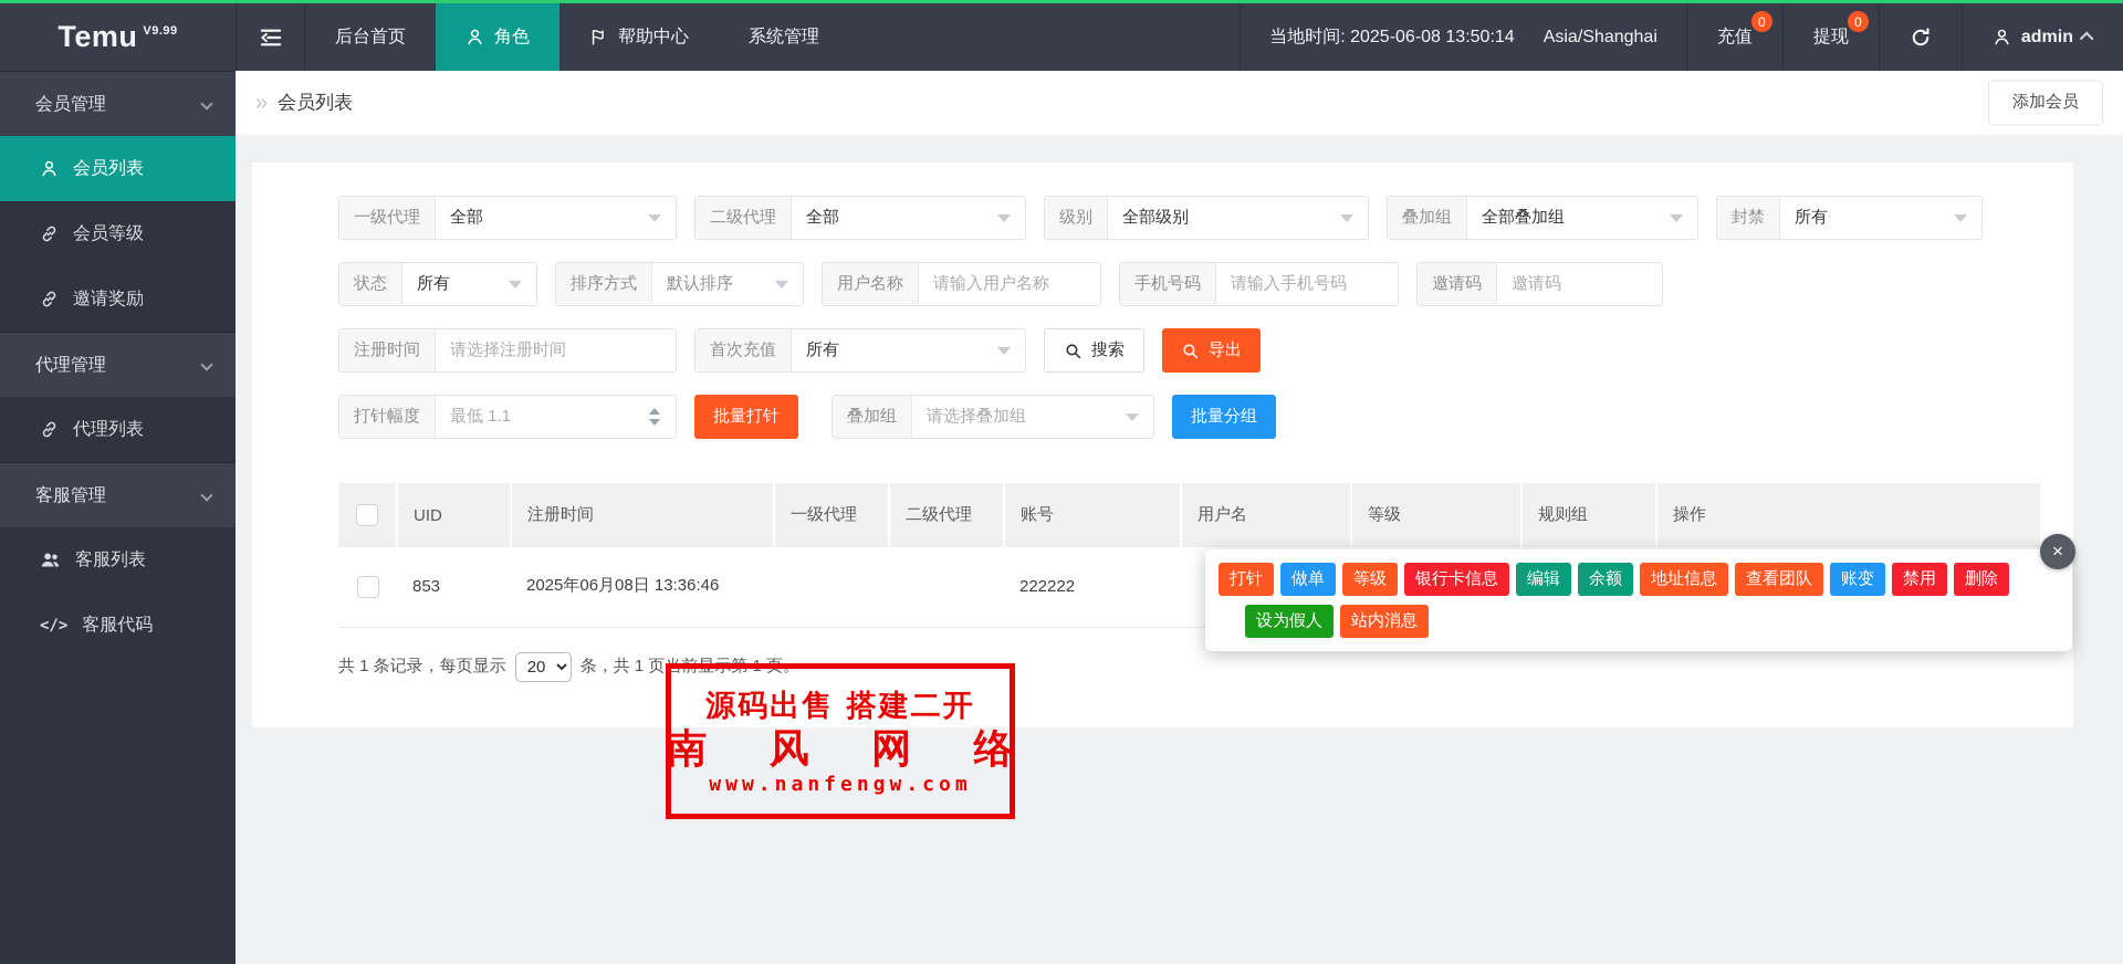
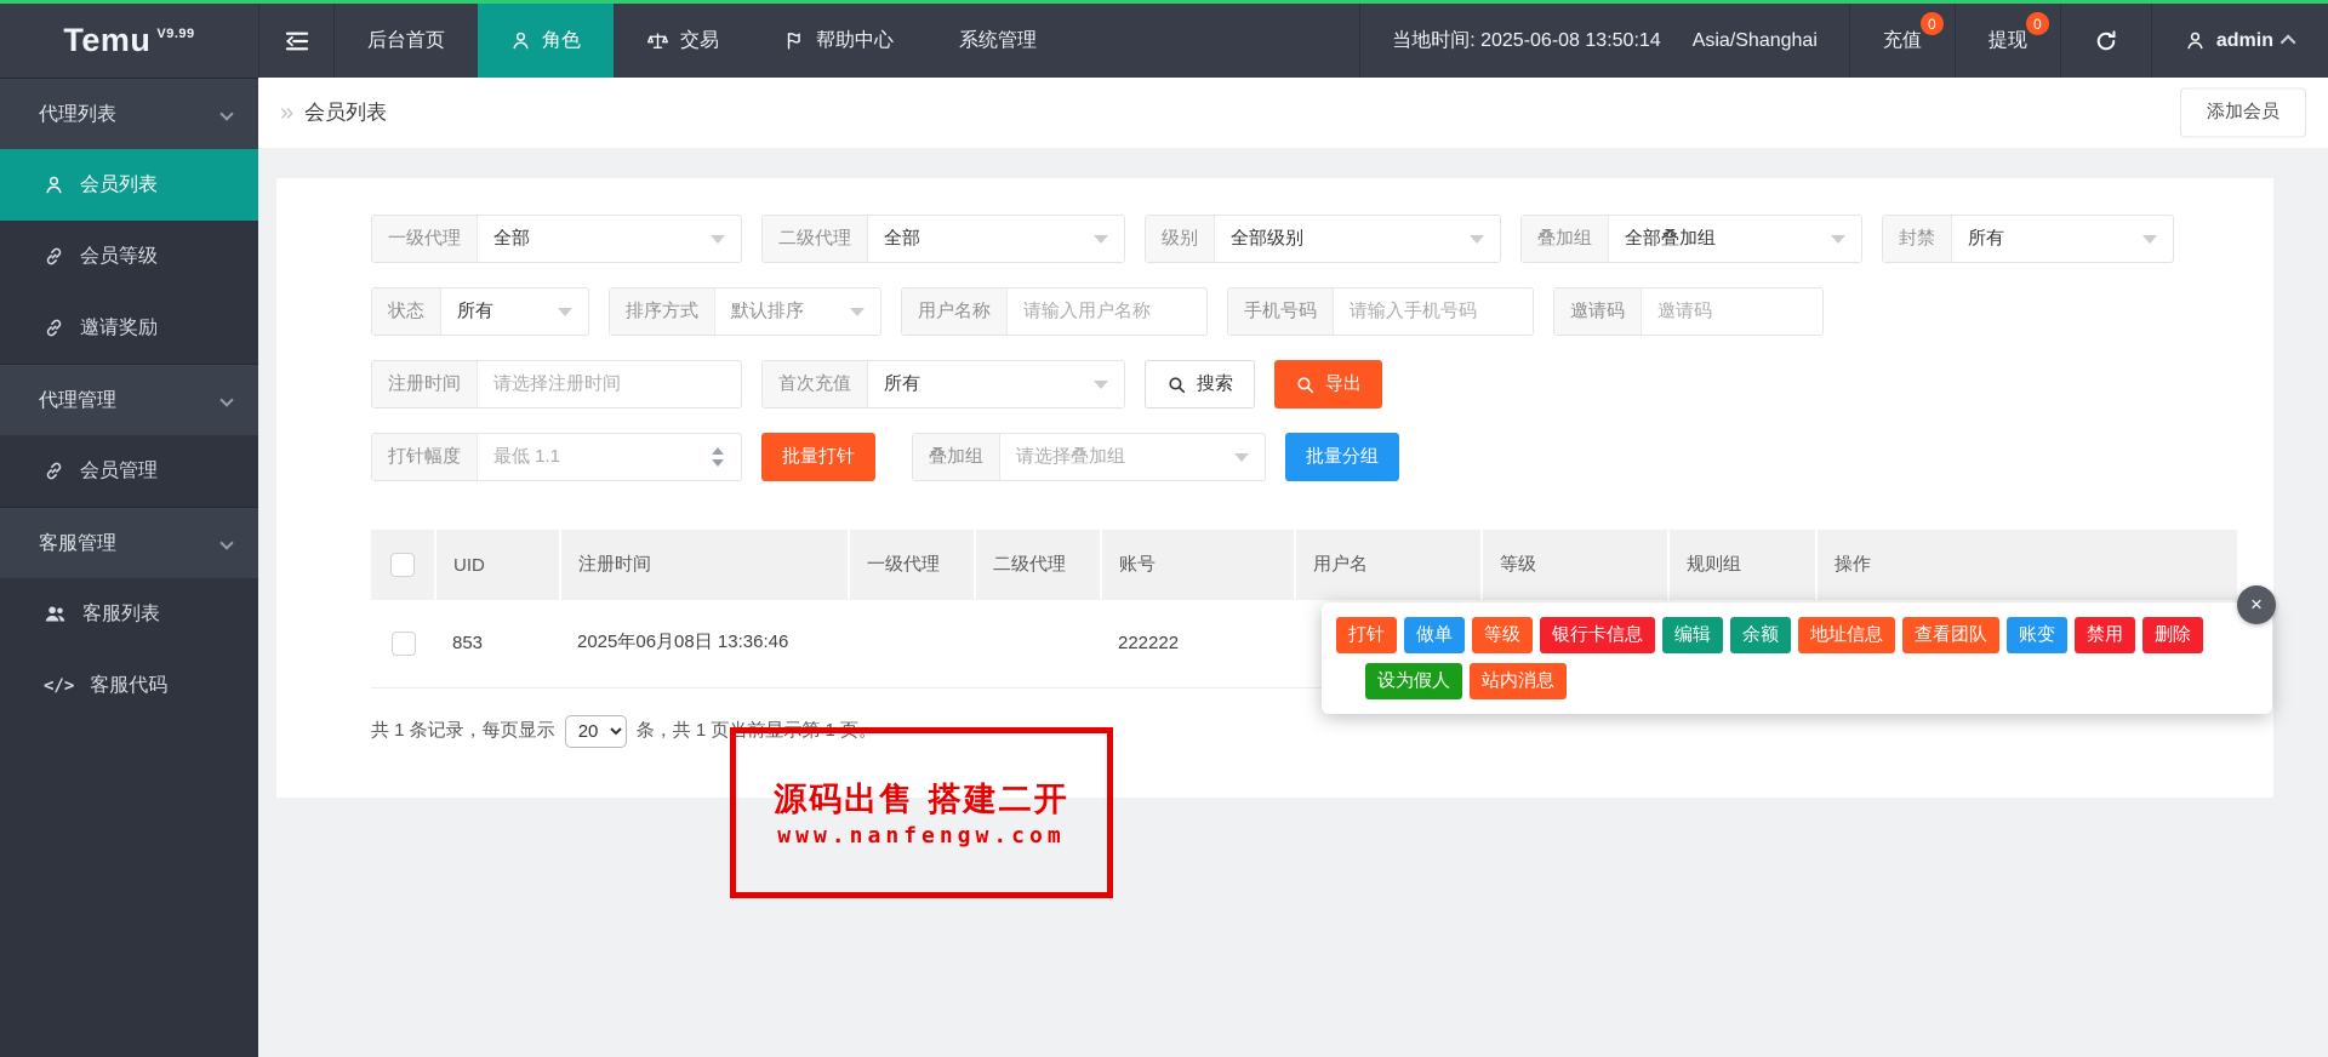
  Temu
  V9.99
  后台首页
  角色
+ 交易
  帮助中心
  系统管理
  当地时间: 2025-06-08 13:50:14
  Asia/Shanghai
  充值
  0
  提现
  0
  admin
- 会员管理
+ 代理列表
  会员列表
  会员等级
  邀请奖励
  代理管理
- 代理列表
+ 会员管理
  客服管理
  客服列表
  </>
  客服代码
  »
  会员列表
  添加会员
  一级代理
  全部
  二级代理
  全部
  级别
  全部级别
  叠加组
  全部叠加组
  封禁
  所有
  状态
  所有
  排序方式
  默认排序
  用户名称
  请输入用户名称
  手机号码
  请输入手机号码
  邀请码
  邀请码
  注册时间
  请选择注册时间
  首次充值
  所有
  搜索
  导出
  打针幅度
  最低 1.1
  批量打针
  叠加组
  请选择叠加组
  批量分组
  	UID	注册时间	一级代理	二级代理	账号	用户名	等级	规则组	操作
  	853	2025年06月08日 13:36:46			222222
  共 1 条记录，每页显示
  20
  条，共 1 页当前显示第 1 页。
  ×
  打针
  做单
  等级
  银行卡信息
  编辑
  余额
  地址信息
  查看团队
  账变
  禁用
  删除
  设为假人
  站内消息
  源码出售 搭建二开
- 南 风 网 络
  www.nanfengw.com
